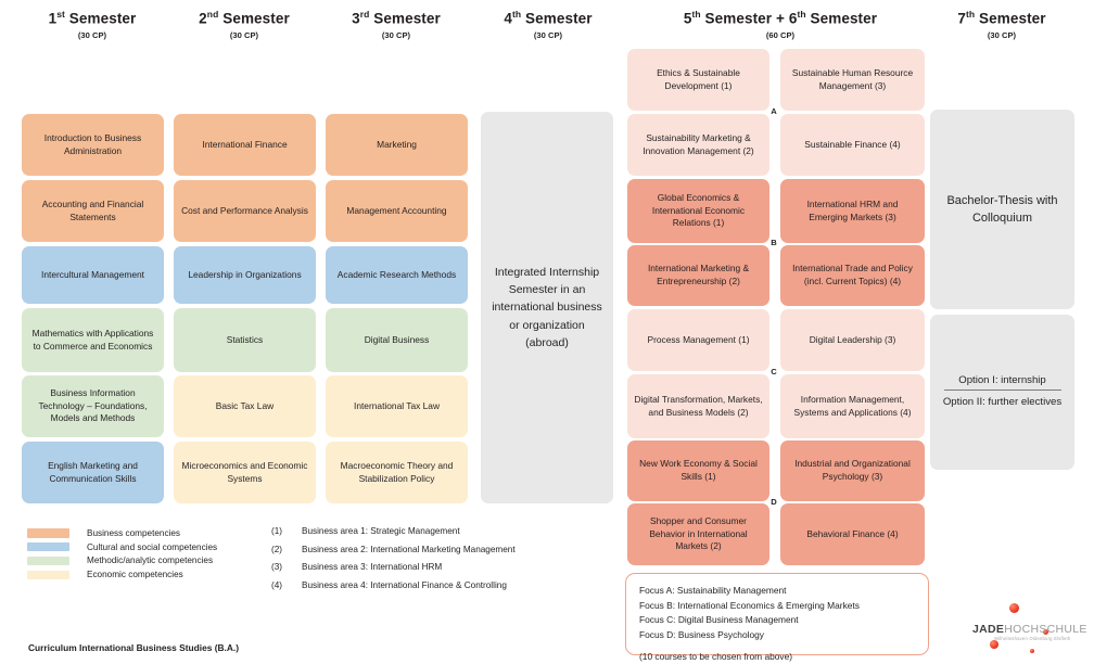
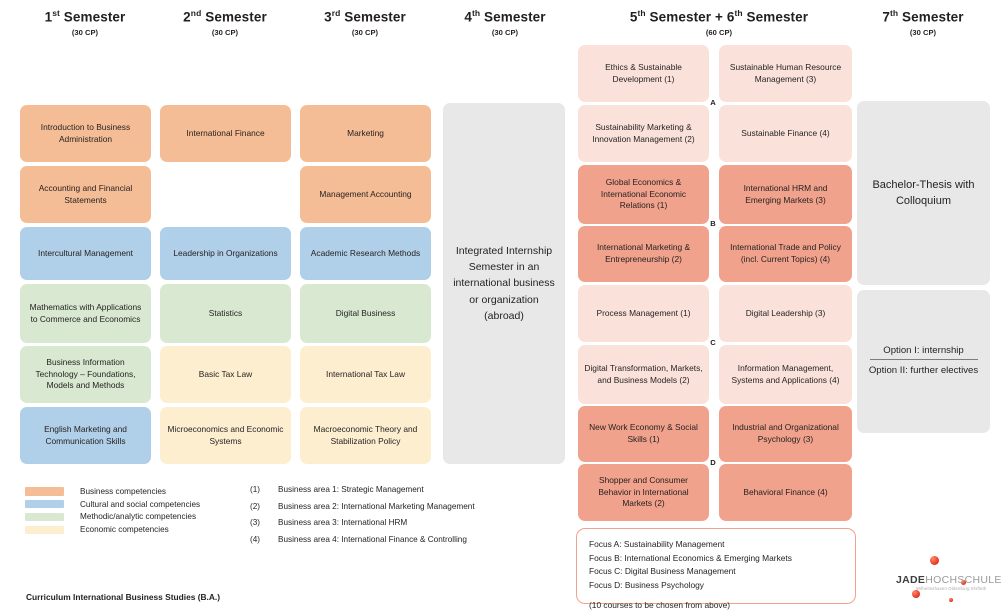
  1st Semester
  (30 CP)
  2nd Semester
  (30 CP)
  3rd Semester
  (30 CP)
  4th Semester
  (30 CP)
  5th Semester + 6th Semester
  (60 CP)
  7th Semester
  (30 CP)
  Introduction to Business Administration
  Accounting and Financial Statements
  Intercultural Management
  Mathematics with Applications to Commerce and Economics
  Business Information Technology – Foundations, Models and Methods
  English Marketing and Communication Skills
  International Finance
- Cost and Performance Analysis
  Leadership in Organizations
  Statistics
  Basic Tax Law
  Microeconomics and Economic Systems
  Marketing
  Management Accounting
  Academic Research Methods
  Digital Business
  International Tax Law
  Macroeconomic Theory and Stabilization Policy
  Integrated Internship Semester in an international business or organization (abroad)
  Ethics & Sustainable Development (1)
  Sustainability Marketing & Innovation Management (2)
  Global Economics & International Economic Relations (1)
  International Marketing & Entrepreneurship (2)
  Process Management (1)
  Digital Transformation, Markets, and Business Models (2)
  New Work Economy & Social Skills (1)
  Shopper and Consumer Behavior in International Markets (2)
  Sustainable Human Resource Management (3)
  Sustainable Finance (4)
  International HRM and Emerging Markets (3)
  International Trade and Policy (incl. Current Topics) (4)
  Digital Leadership (3)
  Information Management, Systems and Applications (4)
  Industrial and Organizational Psychology (3)
  Behavioral Finance (4)
  A
  B
  C
  D
  Focus A: Sustainability Management
  Focus B: International Economics & Emerging Markets
  Focus C: Digital Business Management
  Focus D: Business Psychology
  (10 courses to be chosen from above)
  Bachelor-Thesis with Colloquium
  Option I: internship
  Option II: further electives
  Business competencies
  Cultural and social competencies
  Methodic/analytic competencies
  Economic competencies
  (1)
  Business area 1: Strategic Management
  (2)
  Business area 2: International Marketing Management
  (3)
  Business area 3: International HRM
  (4)
  Business area 4: International Finance & Controlling
  Curriculum International Business Studies (B.A.)
  JADEHOCHSCHULE
